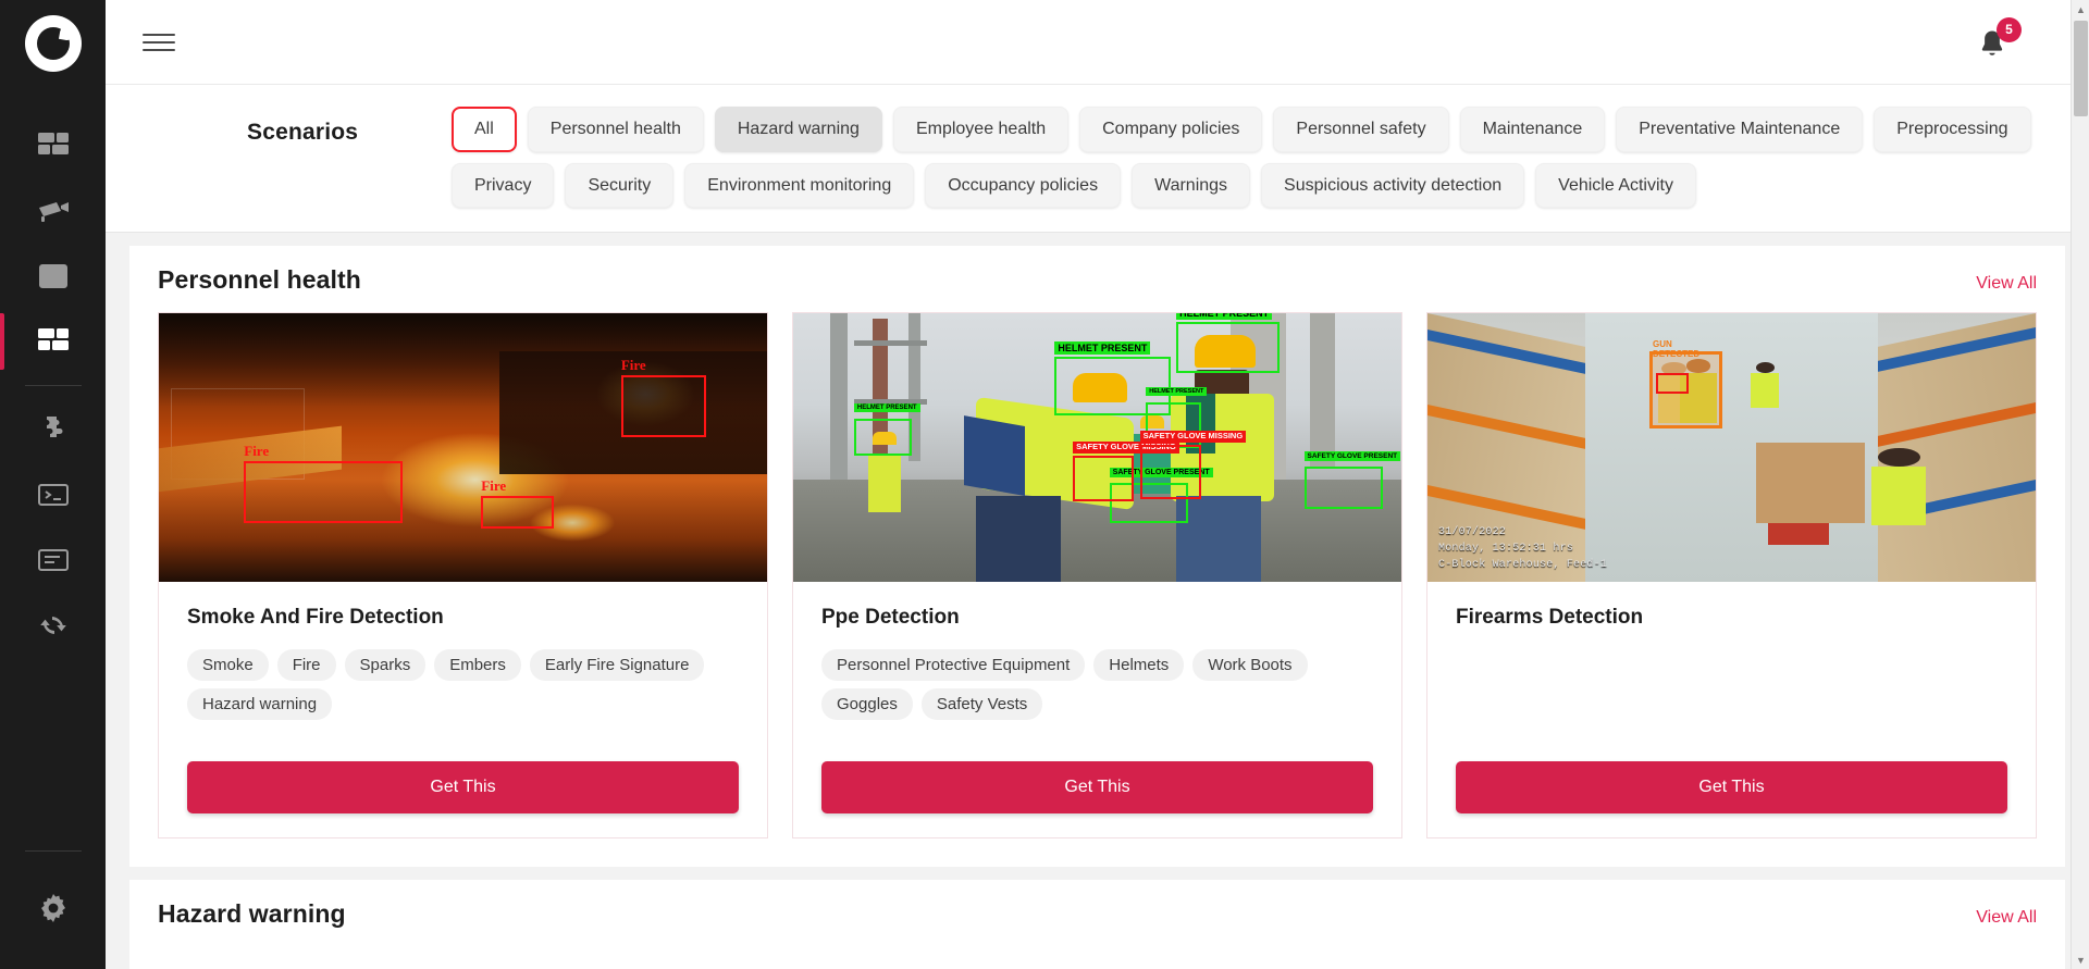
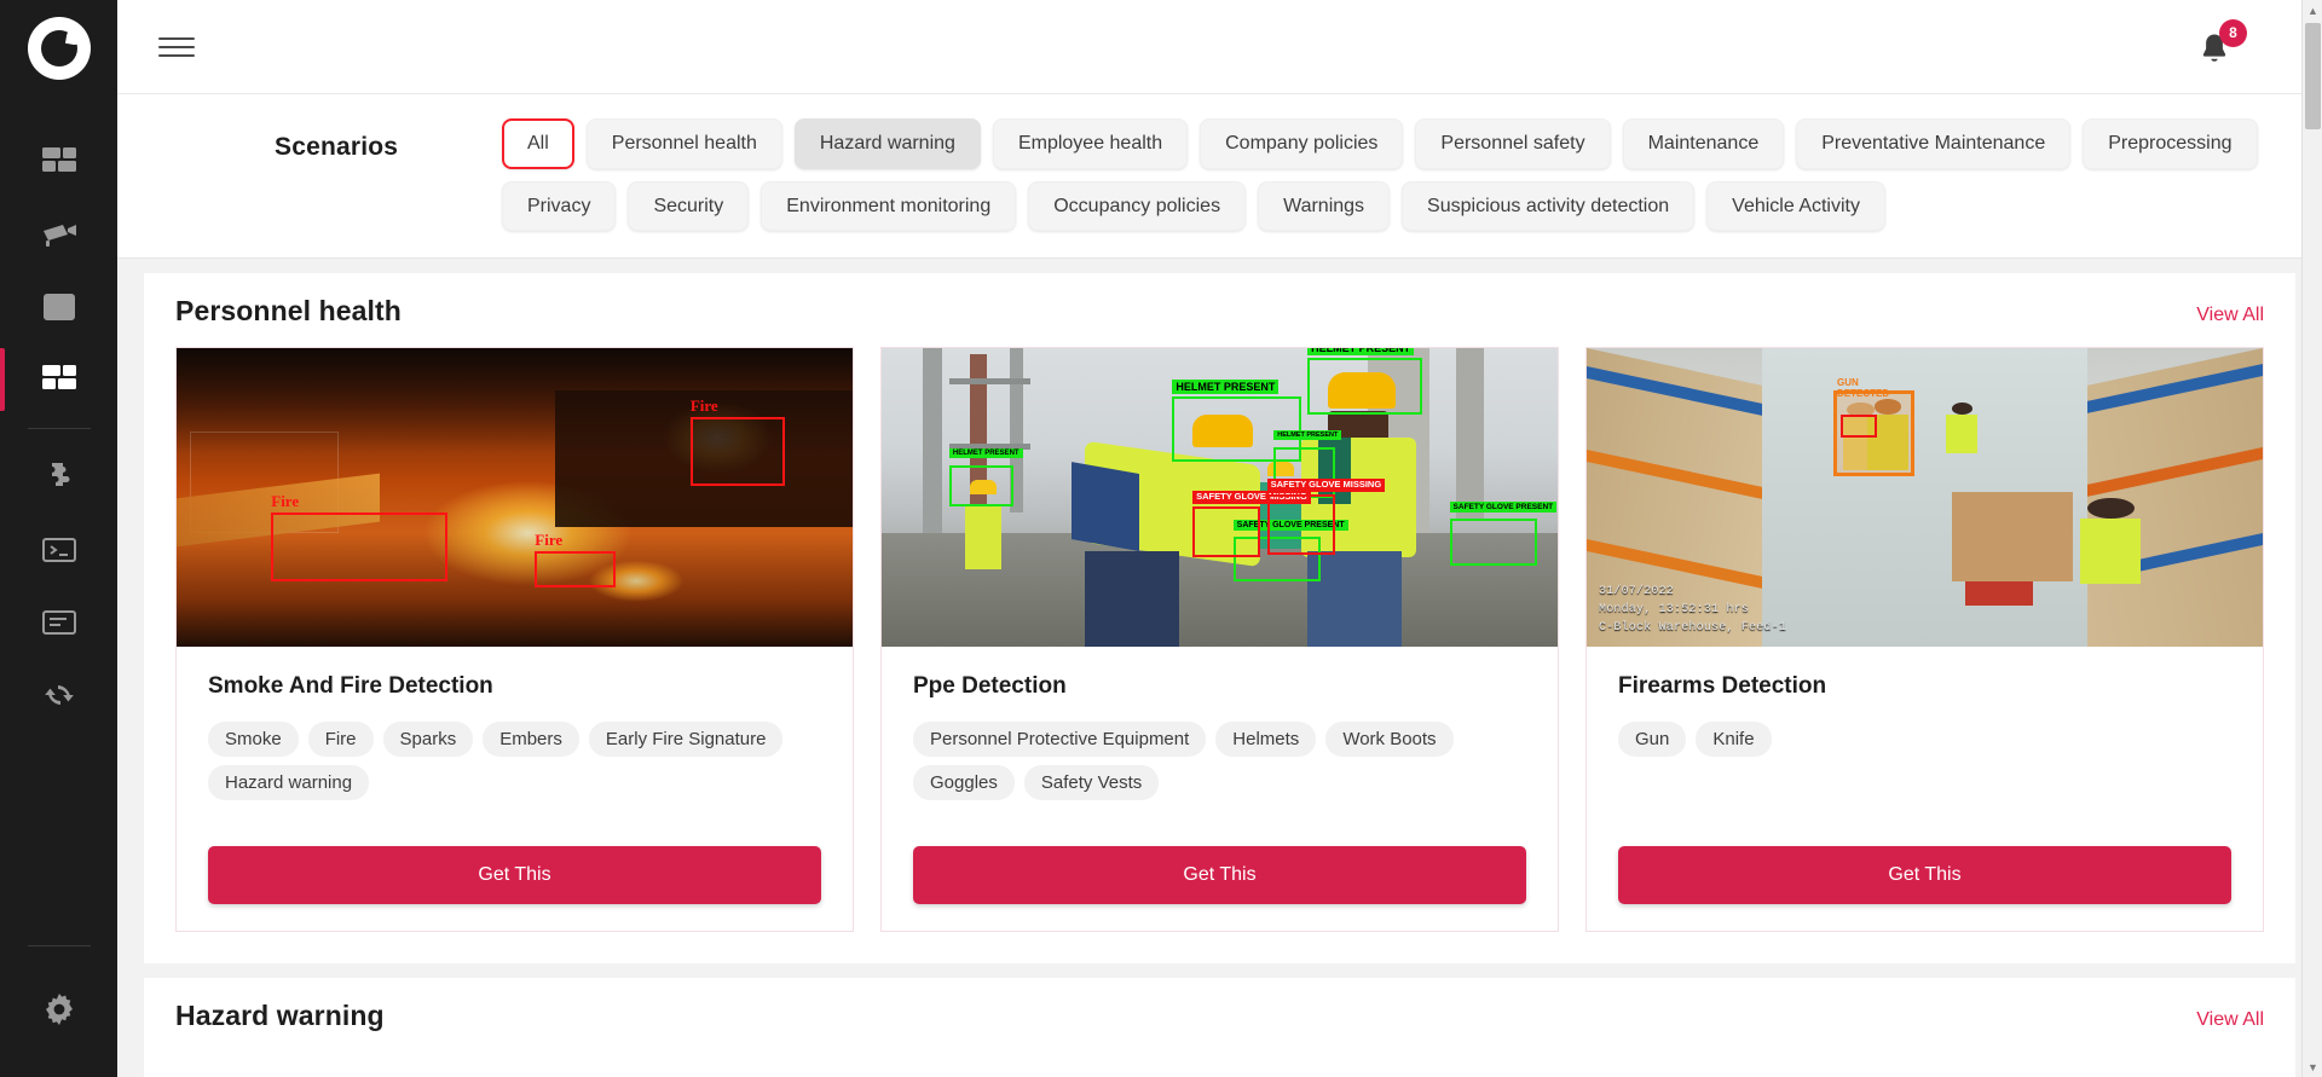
- 5
+ 8
  Scenarios
  All
  Personnel health
  Hazard warning
  Employee health
  Company policies
  Personnel safety
  Maintenance
  Preventative Maintenance
  Preprocessing
  Privacy
  Security
  Environment monitoring
  Occupancy policies
  Warnings
  Suspicious activity detection
  Vehicle Activity
  Personnel health
  View All
  Fire
  Fire
  Fire
  Smoke And Fire Detection
  Smoke
  Fire
  Sparks
  Embers
  Early Fire Signature
  Hazard warning
  Get This
  HELMET PRESENT
  HELMET PRESENT
  SAFETY GLOVE MISSING
  SAFETY GLOVE MISSING
  Ppe Detection
  Personnel Protective Equipment
  Helmets
  Work Boots
  Goggles
  Safety Vests
  Get This
  GUN DETECTED
  31/07/2022
  Monday, 13:52:31 hrs
  C-Block Warehouse, Feed-1
  Firearms Detection
+ Gun
+ Knife
  Get This
  Hazard warning
  View All
  ▲
  ▼
